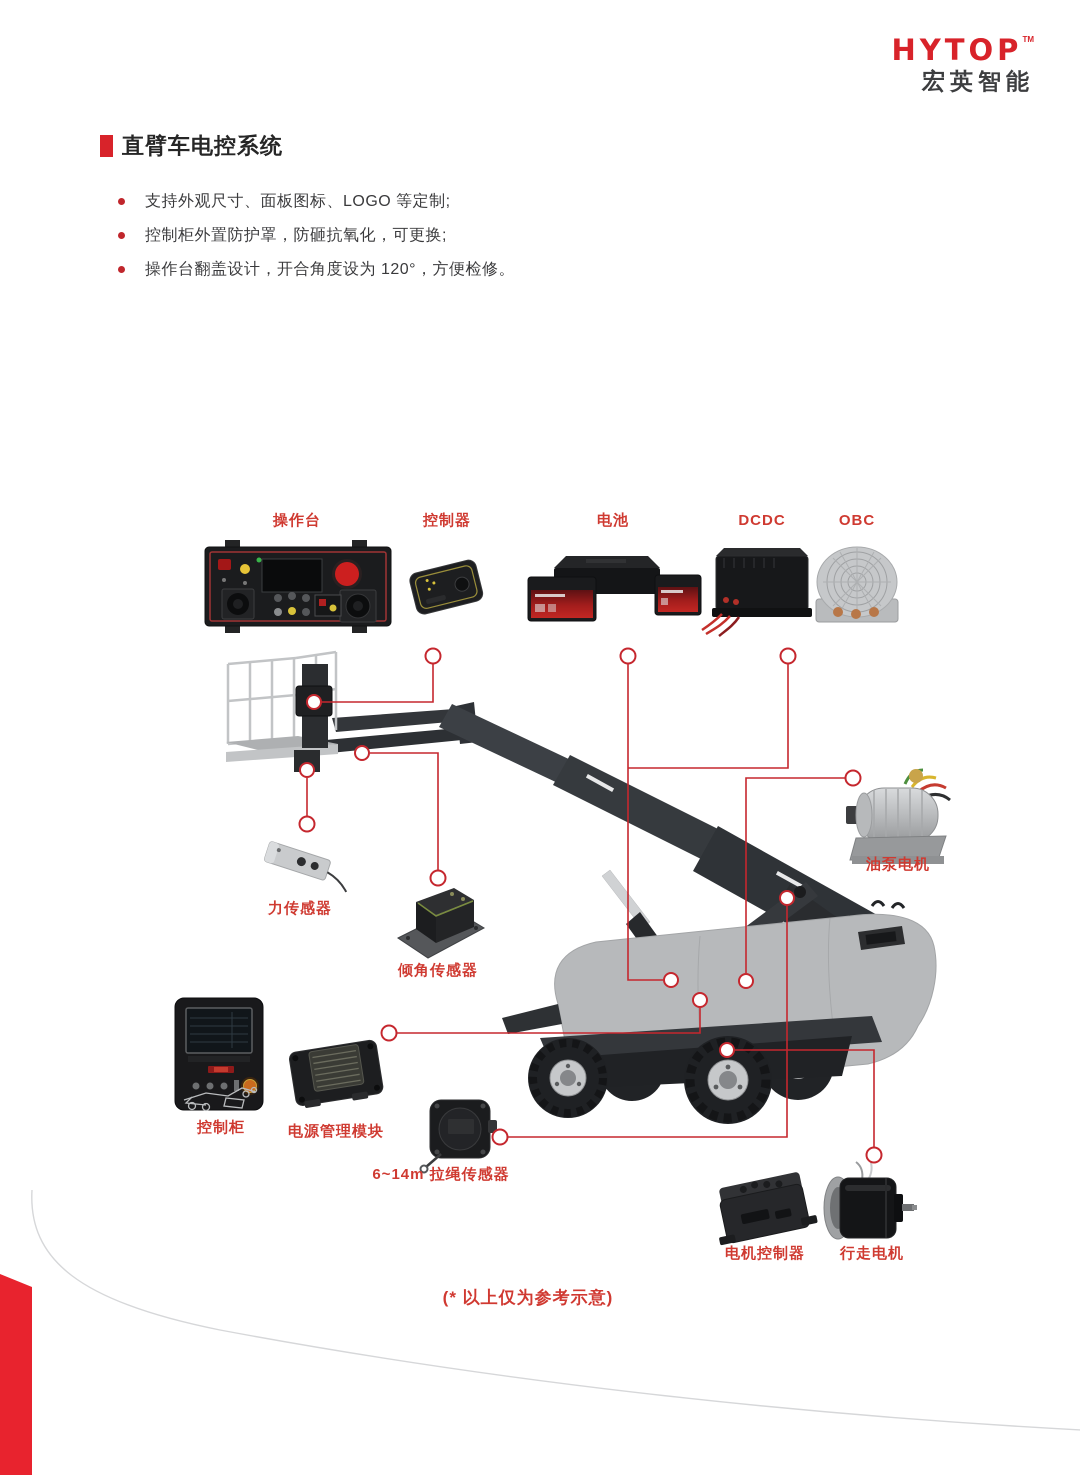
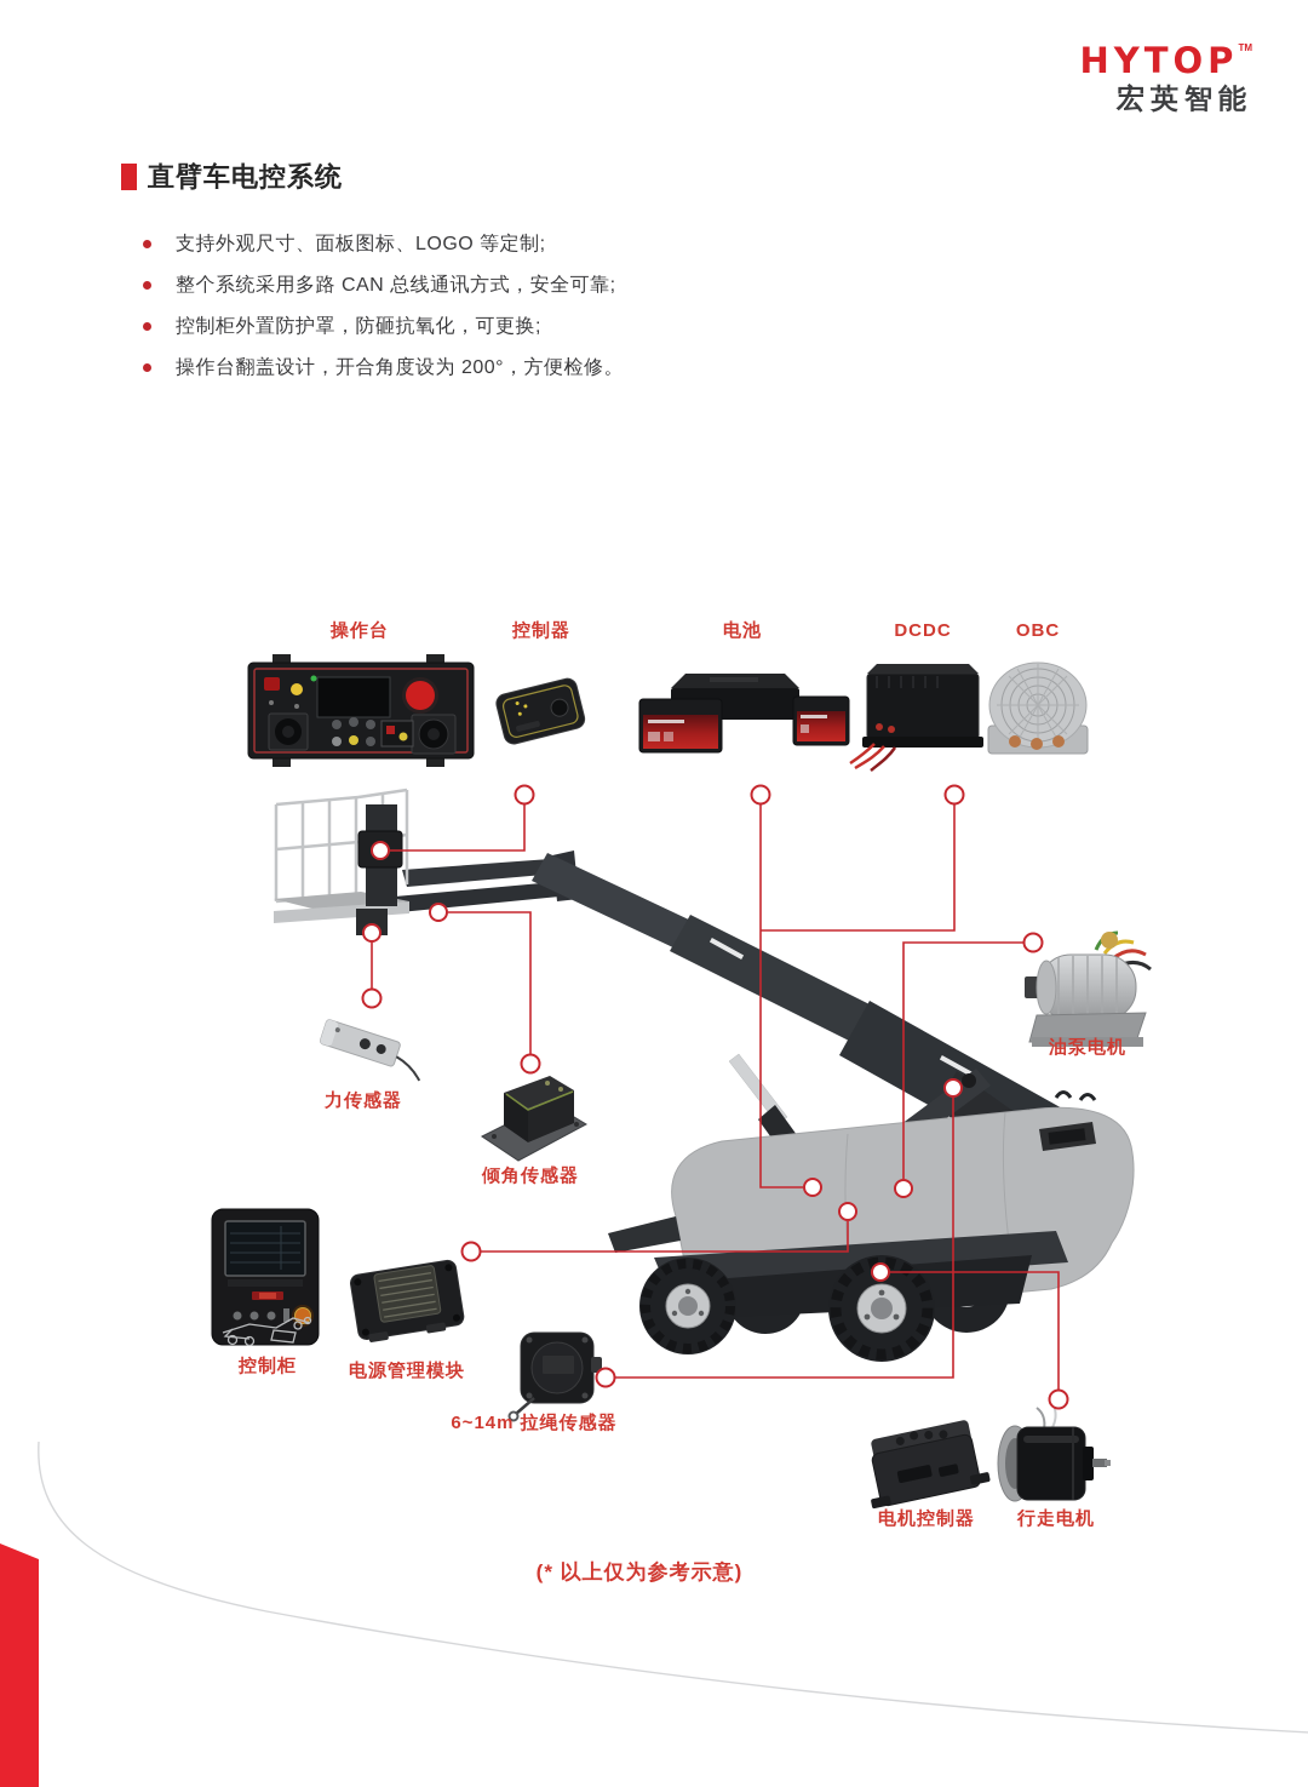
  HYTOPTM
  宏英智能
  直臂车电控系统
  支持外观尺寸、面板图标、LOGO 等定制;
+ 整个系统采用多路 CAN 总线通讯方式，安全可靠;
  控制柜外置防护罩，防砸抗氧化，可更换;
- 操作台翻盖设计，开合角度设为 120°，方便检修。
+ 操作台翻盖设计，开合角度设为 200°，方便检修。
  操作台
  控制器
  电池
  DCDC
  OBC
  力传感器
  倾角传感器
  油泵电机
  控制柜
  电源管理模块
  6~14m 拉绳传感器
  电机控制器
  行走电机
  (* 以上仅为参考示意)
